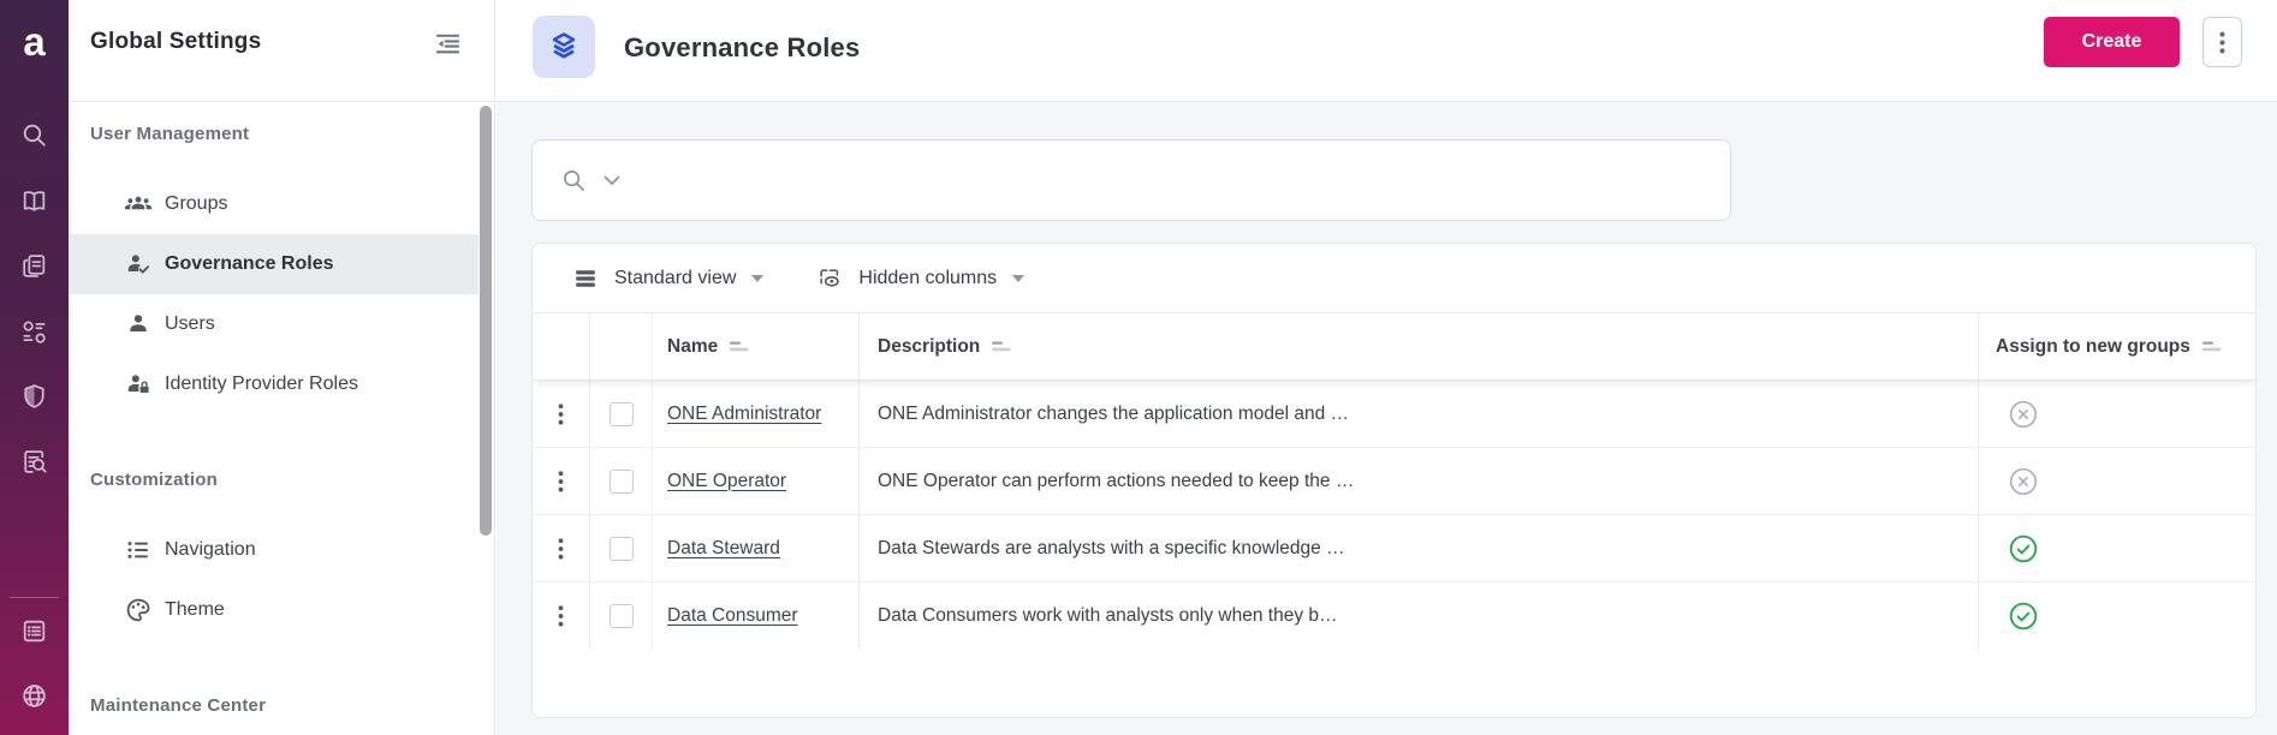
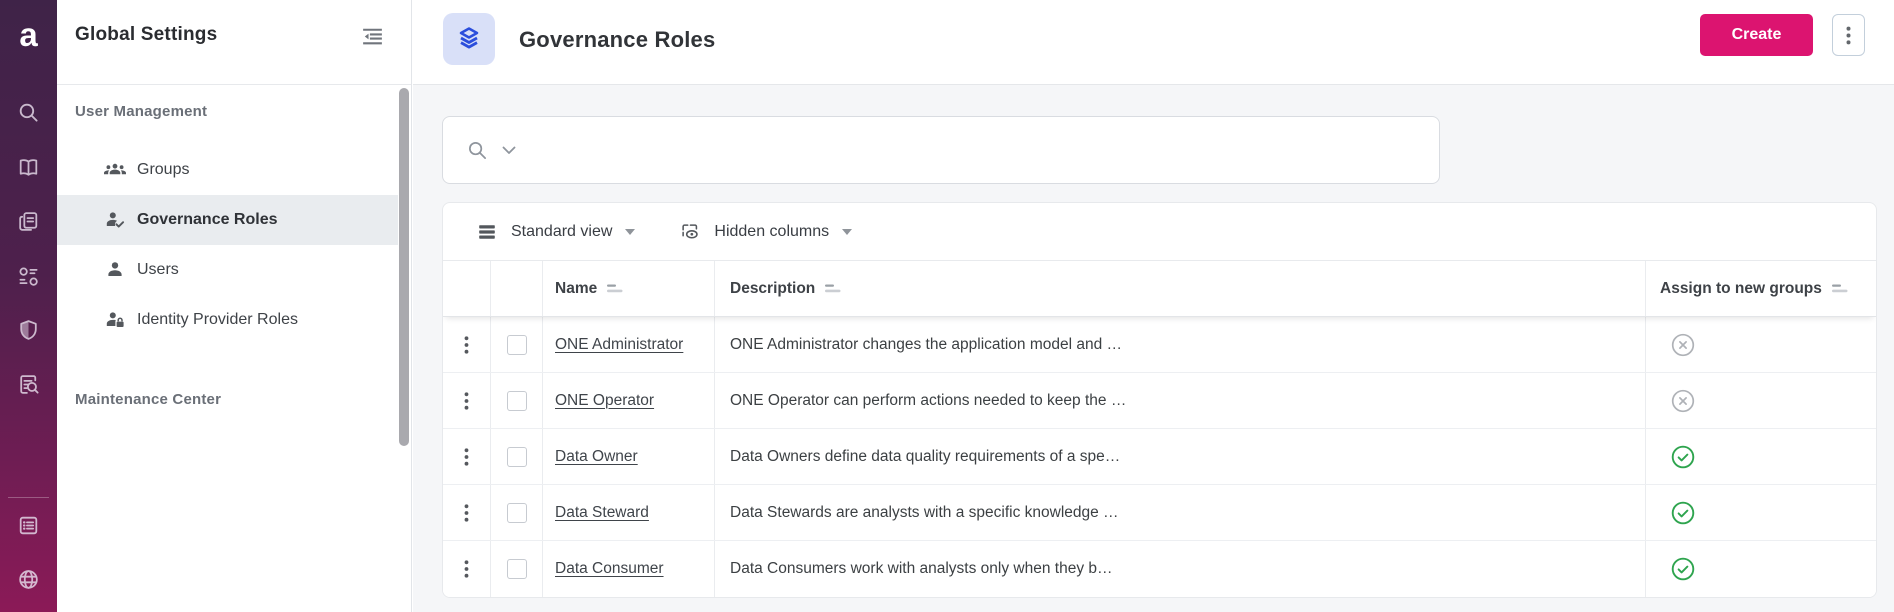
  a
  Global Settings
  User Management
  Groups
  Governance Roles
  Users
  Identity Provider Roles
- Customization
- Navigation
- Theme
  Maintenance Center
  Governance Roles
  Create
  Standard view
  Hidden columns
  Name
  Description
  Assign to new groups
  ONE Administrator
  ONE Administrator changes the application model and …
  ONE Operator
  ONE Operator can perform actions needed to keep the …
+ Data Owner
+ Data Owners define data quality requirements of a spe…
  Data Steward
  Data Stewards are analysts with a specific knowledge …
  Data Consumer
  Data Consumers work with analysts only when they b…
